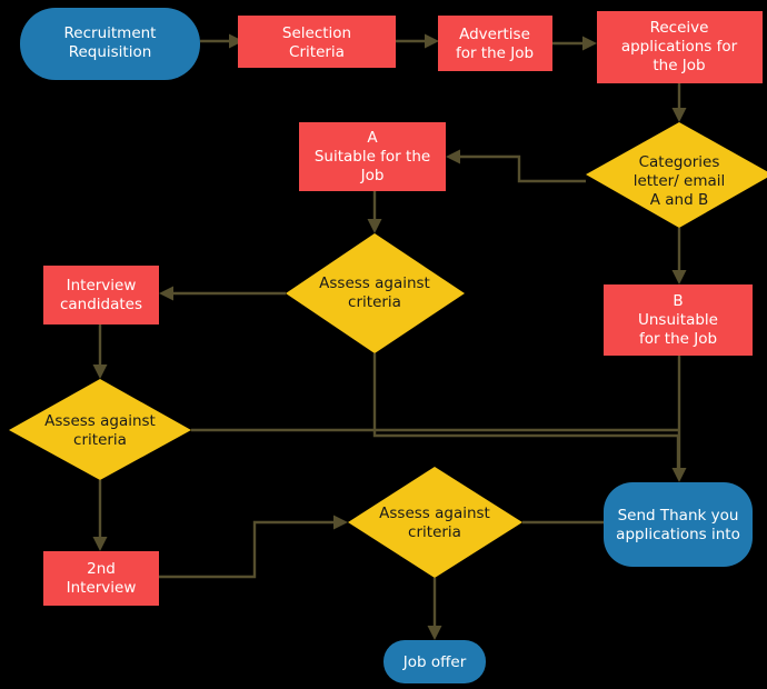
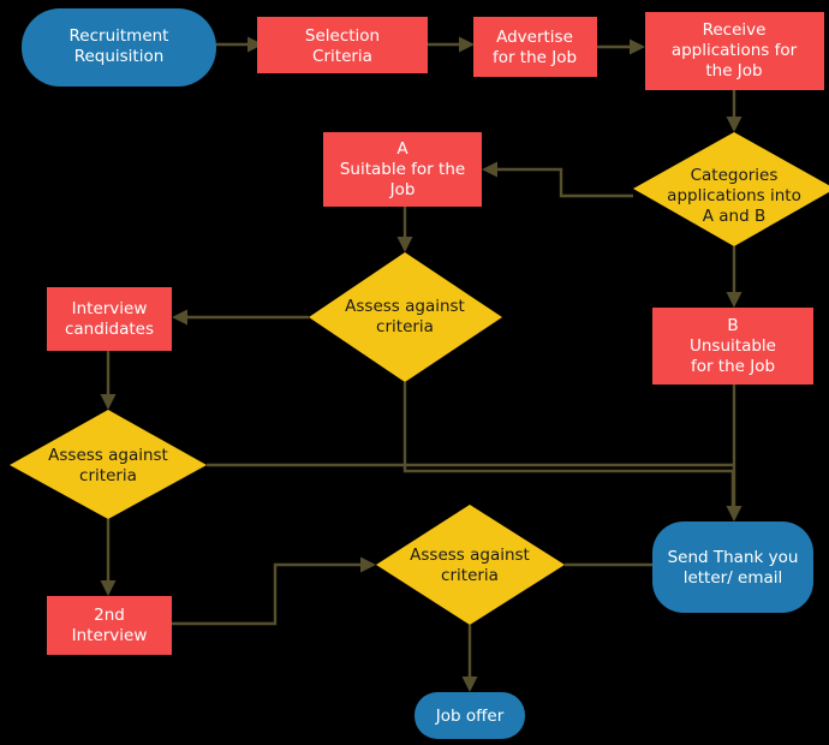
  Recruitment
  Requisition
  Selection
  Criteria
  Advertise
  for the Job
  Receive
  applications for
  the Job
  Categories
- letter/ email
+ applications into
  A and B
  A
  Suitable for the
  Job
  B
  Unsuitable
  for the Job
  Assess against
  criteria
  Interview
  candidates
  Assess against
  criteria
  2nd
  Interview
  Assess against
  criteria
  Send Thank you
- applications into
+ letter/ email
  Job offer
